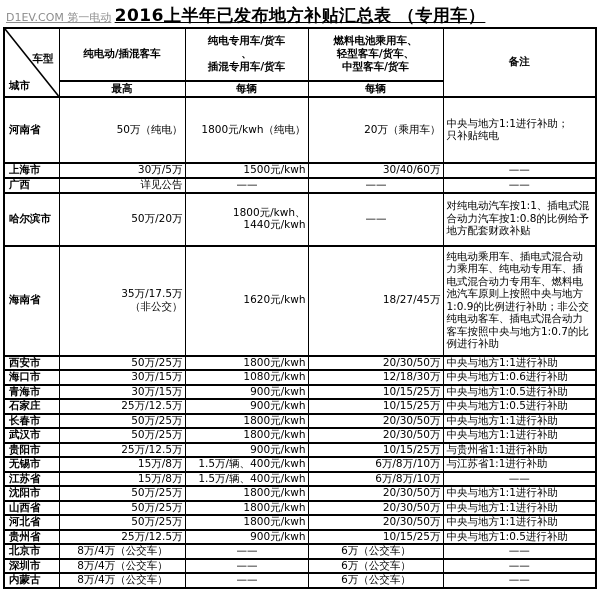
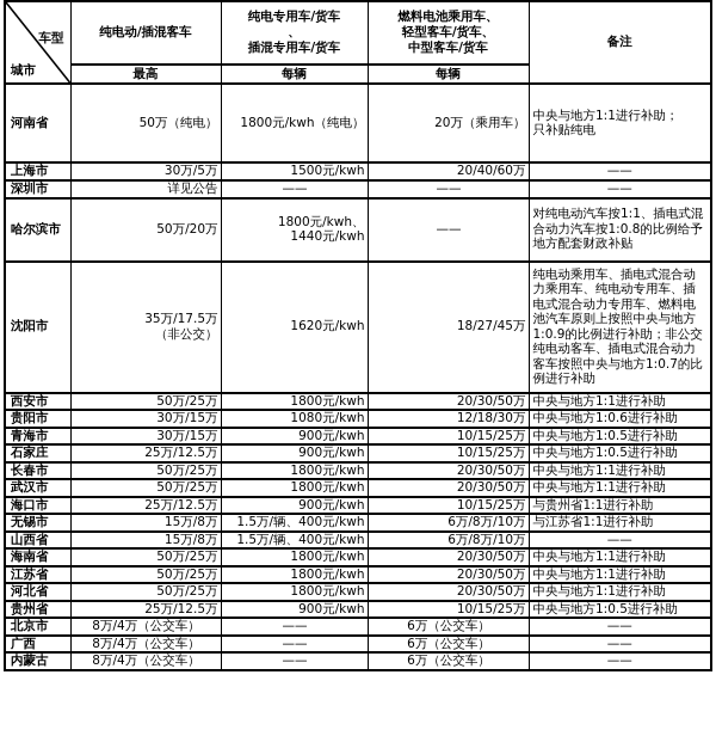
- D1EV.COM 第一电动
- 2016上半年已发布地方补贴汇总表 （专用车）
  车型 城市	纯电动/插混客车	纯电专用车/货车 、 插混专用车/货车	燃料电池乘用车、 轻型客车/货车、 中型客车/货车	备注
  最高	每辆	每辆
  河南省	50万（纯电）	1800元/kwh（纯电）	20万（乘用车）	中央与地方1:1进行补助； 只补贴纯电
- 上海市	30万/5万	1500元/kwh	30/40/60万	——
+ 上海市	30万/5万	1500元/kwh	20/40/60万	——
- 广西	详见公告	——	——	——
+ 深圳市	详见公告	——	——	——
  哈尔滨市	50万/20万	1800元/kwh、 1440元/kwh	——	对纯电动汽车按1:1、插电式混合动力汽车按1:0.8的比例给予地方配套财政补贴
- 海南省	35万/17.5万 （非公交）	1620元/kwh	18/27/45万	纯电动乘用车、插电式混合动力乘用车、纯电动专用车、插电式混合动力专用车、燃料电池汽车原则上按照中央与地方1:0.9的比例进行补助；非公交纯电动客车、插电式混合动力客车按照中央与地方1:0.7的比例进行补助
+ 沈阳市	35万/17.5万 （非公交）	1620元/kwh	18/27/45万	纯电动乘用车、插电式混合动力乘用车、纯电动专用车、插电式混合动力专用车、燃料电池汽车原则上按照中央与地方1:0.9的比例进行补助；非公交纯电动客车、插电式混合动力客车按照中央与地方1:0.7的比例进行补助
  西安市	50万/25万	1800元/kwh	20/30/50万	中央与地方1:1进行补助
- 海口市	30万/15万	1080元/kwh	12/18/30万	中央与地方1:0.6进行补助
+ 贵阳市	30万/15万	1080元/kwh	12/18/30万	中央与地方1:0.6进行补助
  青海市	30万/15万	900元/kwh	10/15/25万	中央与地方1:0.5进行补助
  石家庄	25万/12.5万	900元/kwh	10/15/25万	中央与地方1:0.5进行补助
  长春市	50万/25万	1800元/kwh	20/30/50万	中央与地方1:1进行补助
  武汉市	50万/25万	1800元/kwh	20/30/50万	中央与地方1:1进行补助
- 贵阳市	25万/12.5万	900元/kwh	10/15/25万	与贵州省1:1进行补助
+ 海口市	25万/12.5万	900元/kwh	10/15/25万	与贵州省1:1进行补助
  无锡市	15万/8万	1.5万/辆、400元/kwh	6万/8万/10万	与江苏省1:1进行补助
- 江苏省	15万/8万	1.5万/辆、400元/kwh	6万/8万/10万	——
+ 山西省	15万/8万	1.5万/辆、400元/kwh	6万/8万/10万	——
- 沈阳市	50万/25万	1800元/kwh	20/30/50万	中央与地方1:1进行补助
+ 海南省	50万/25万	1800元/kwh	20/30/50万	中央与地方1:1进行补助
- 山西省	50万/25万	1800元/kwh	20/30/50万	中央与地方1:1进行补助
+ 江苏省	50万/25万	1800元/kwh	20/30/50万	中央与地方1:1进行补助
  河北省	50万/25万	1800元/kwh	20/30/50万	中央与地方1:1进行补助
  贵州省	25万/12.5万	900元/kwh	10/15/25万	中央与地方1:0.5进行补助
  北京市	8万/4万（公交车）	——	6万（公交车）	——
- 深圳市	8万/4万（公交车）	——	6万（公交车）	——
+ 广西	8万/4万（公交车）	——	6万（公交车）	——
  内蒙古	8万/4万（公交车）	——	6万（公交车）	——
